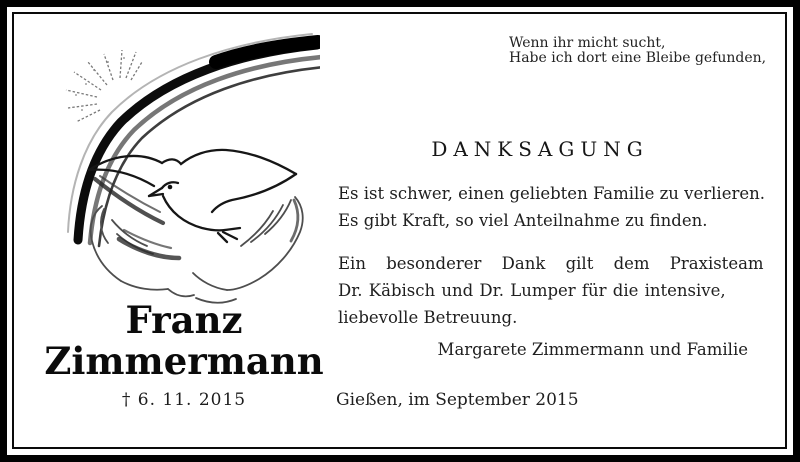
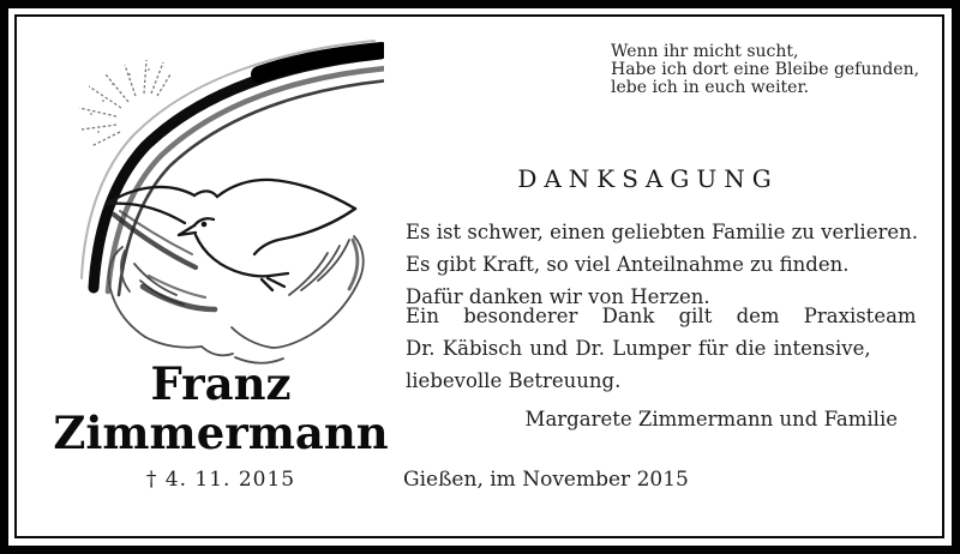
  Franz
  Zimmermann
- † 6. 11. 2015
+ † 4. 11. 2015
  Wenn ihr micht sucht,
  Habe ich dort eine Bleibe gefunden,
+ lebe ich in euch weiter.
  DANKSAGUNG
  Es ist schwer, einen geliebten Familie zu verlieren.
  Es gibt Kraft, so viel Anteilnahme zu finden.
+ Dafür danken wir von Herzen.
  Ein besonderer Dank gilt dem Praxisteam
  Dr. Käbisch und Dr. Lumper für die intensive,
  liebevolle Betreuung.
  Margarete Zimmermann und Familie
- Gießen, im September 2015
+ Gießen, im November 2015
